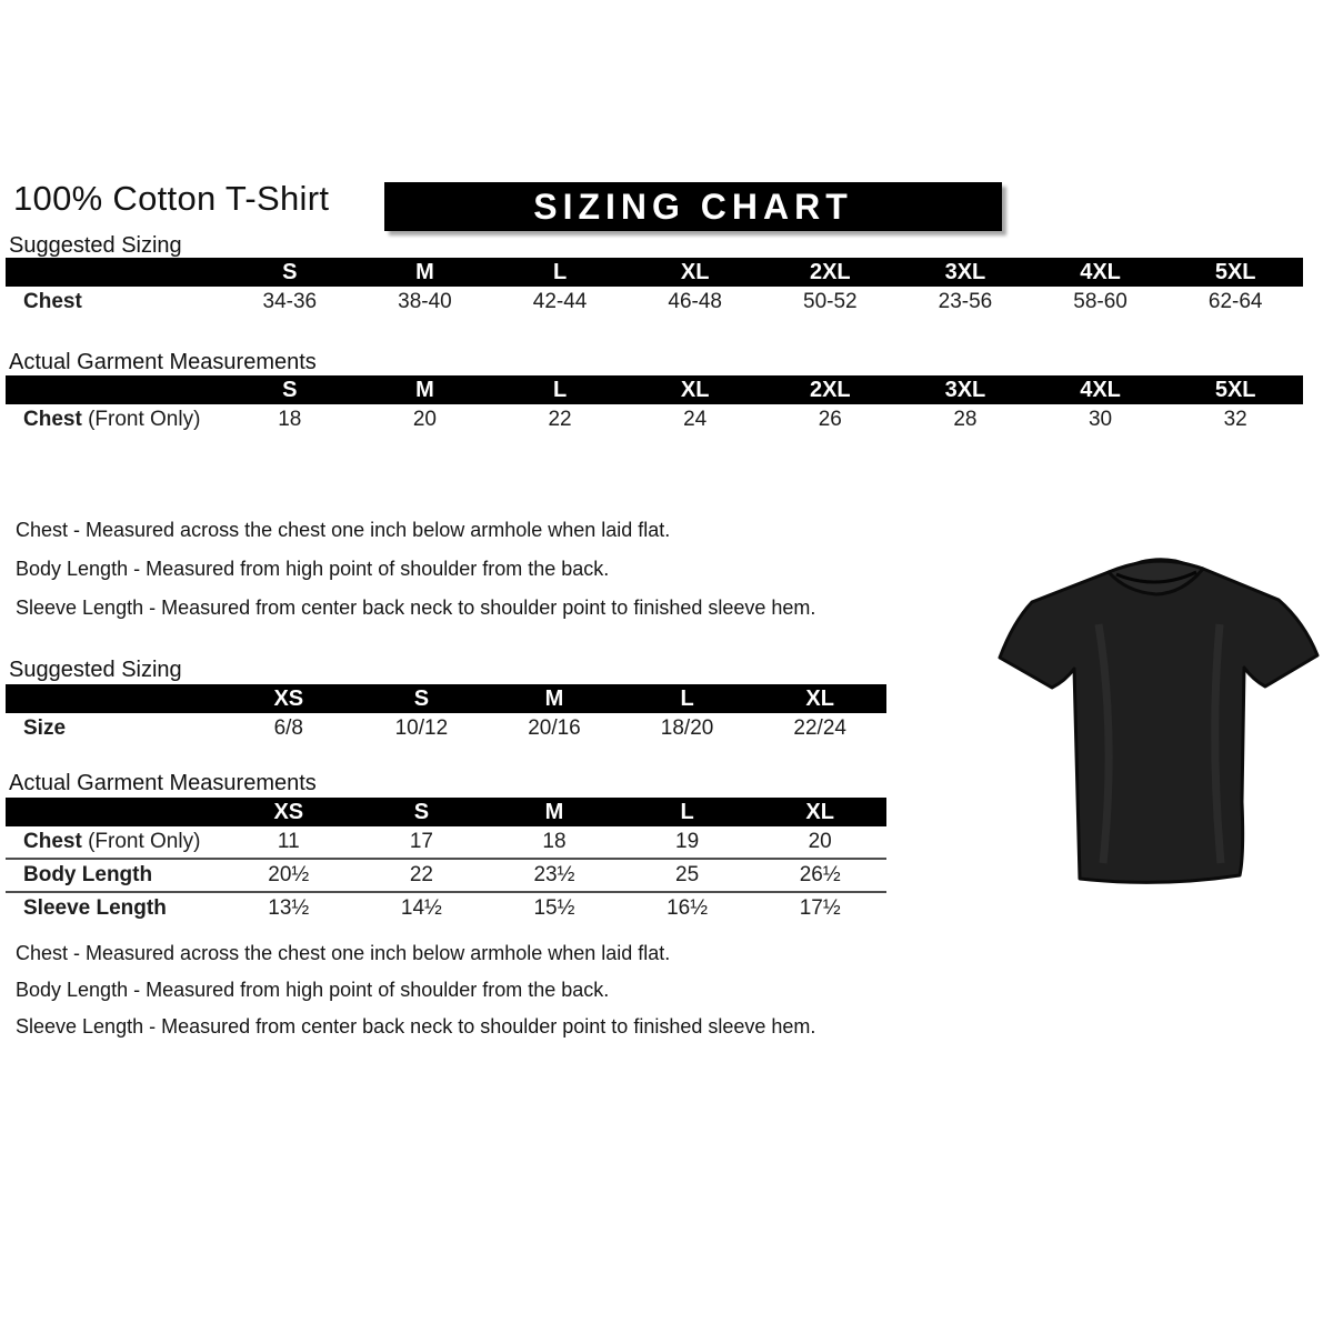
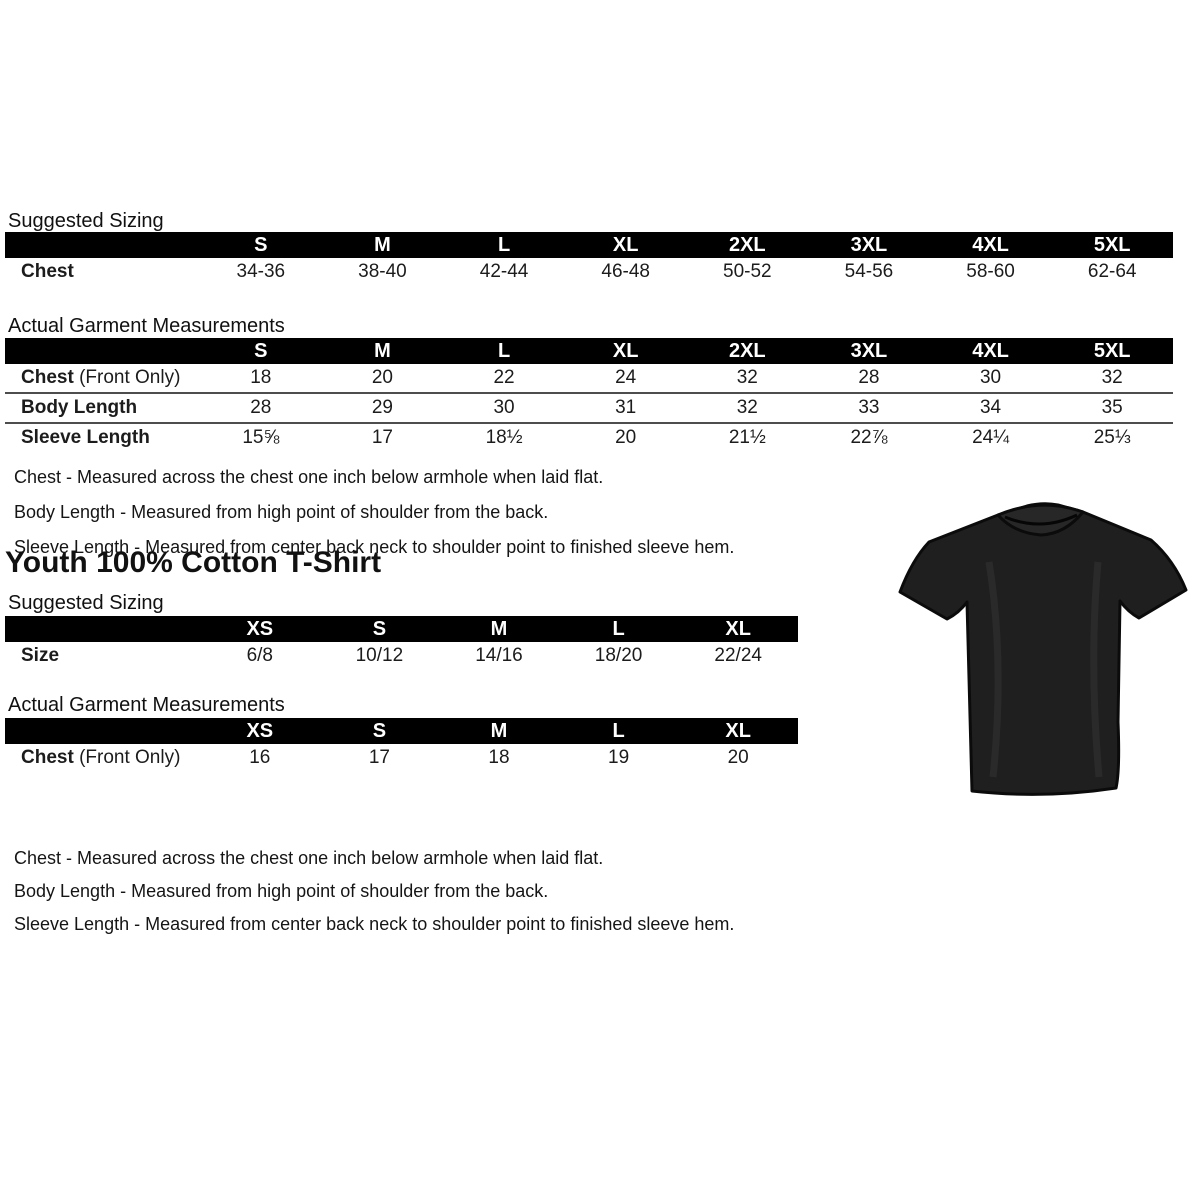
- 100% Cotton T-Shirt
- SIZING CHART
  Suggested Sizing
  	S	M	L	XL	2XL	3XL	4XL	5XL
- Chest	34-36	38-40	42-44	46-48	50-52	23-56	58-60	62-64
+ Chest	34-36	38-40	42-44	46-48	50-52	54-56	58-60	62-64
  Actual Garment Measurements
  	S	M	L	XL	2XL	3XL	4XL	5XL
- Chest (Front Only)	18	20	22	24	26	28	30	32
+ Chest (Front Only)	18	20	22	24	32	28	30	32
+ Body Length	28	29	30	31	32	33	34	35
+ Sleeve Length	15⅝	17	18½	20	21½	22⅞	24¼	25⅓
  Chest - Measured across the chest one inch below armhole when laid flat.
  Body Length - Measured from high point of shoulder from the back.
  Sleeve Length - Measured from center back neck to shoulder point to finished sleeve hem.
+ Youth 100% Cotton T-Shirt
  Suggested Sizing
  	XS	S	M	L	XL
- Size	6/8	10/12	20/16	18/20	22/24
+ Size	6/8	10/12	14/16	18/20	22/24
  Actual Garment Measurements
  	XS	S	M	L	XL
- Chest (Front Only)	11	17	18	19	20
+ Chest (Front Only)	16	17	18	19	20
- Body Length	20½	22	23½	25	26½
- Sleeve Length	13½	14½	15½	16½	17½
  Chest - Measured across the chest one inch below armhole when laid flat.
  Body Length - Measured from high point of shoulder from the back.
  Sleeve Length - Measured from center back neck to shoulder point to finished sleeve hem.
